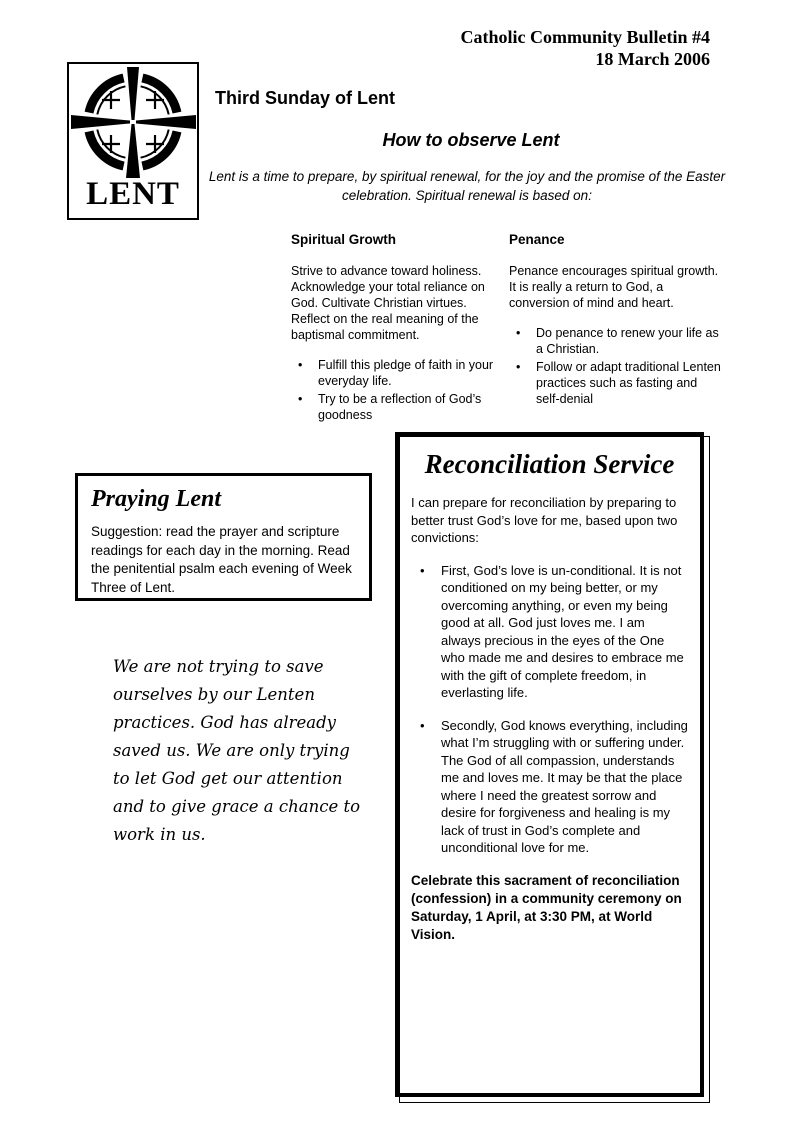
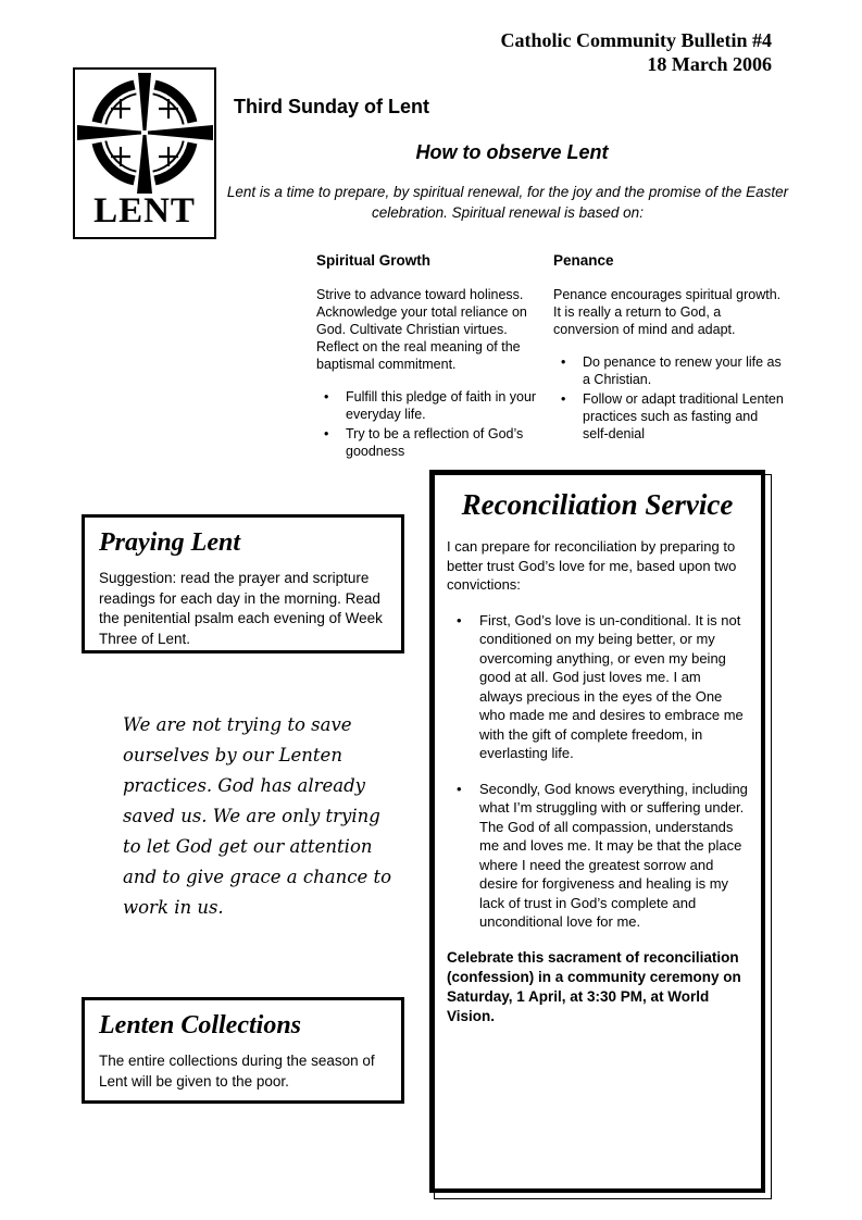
  Catholic Community Bulletin #4
  18 March 2006
  LENT
  Third Sunday of Lent
  How to observe Lent
  Lent is a time to prepare, by spiritual renewal, for the joy and the promise of the Easter celebration. Spiritual renewal is based on:
  Spiritual Growth
  Strive to advance toward holiness. Acknowledge your total reliance on God. Cultivate Christian virtues. Reflect on the real meaning of the baptismal commitment.
  Fulfill this pledge of faith in your everyday life.
  Try to be a reflection of God’s goodness
  Penance
- Penance encourages spiritual growth. It is really a return to God, a conversion of mind and heart.
+ Penance encourages spiritual growth. It is really a return to God, a conversion of mind and adapt.
  Do penance to renew your life as a Christian.
  Follow or adapt traditional Lenten practices such as fasting and self-denial
  Praying Lent
  Suggestion: read the prayer and scripture readings for each day in the morning. Read the penitential psalm each evening of Week Three of Lent.
  We are not trying to save ourselves by our Lenten practices. God has already saved us. We are only trying to let God get our attention and to give grace a chance to work in us.
+ Lenten Collections
+ The entire collections during the season of Lent will be given to the poor.
  Reconciliation Service
  I can prepare for reconciliation by preparing to better trust God’s love for me, based upon two convictions:
  First, God’s love is un-conditional. It is not conditioned on my being better, or my overcoming anything, or even my being good at all. God just loves me. I am always precious in the eyes of the One who made me and desires to embrace me with the gift of complete freedom, in everlasting life.
  Secondly, God knows everything, including what I’m struggling with or suffering under. The God of all compassion, understands me and loves me. It may be that the place where I need the greatest sorrow and desire for forgiveness and healing is my lack of trust in God’s complete and unconditional love for me.
  Celebrate this sacrament of reconciliation (confession) in a community ceremony on Saturday, 1 April, at 3:30 PM, at World Vision.
